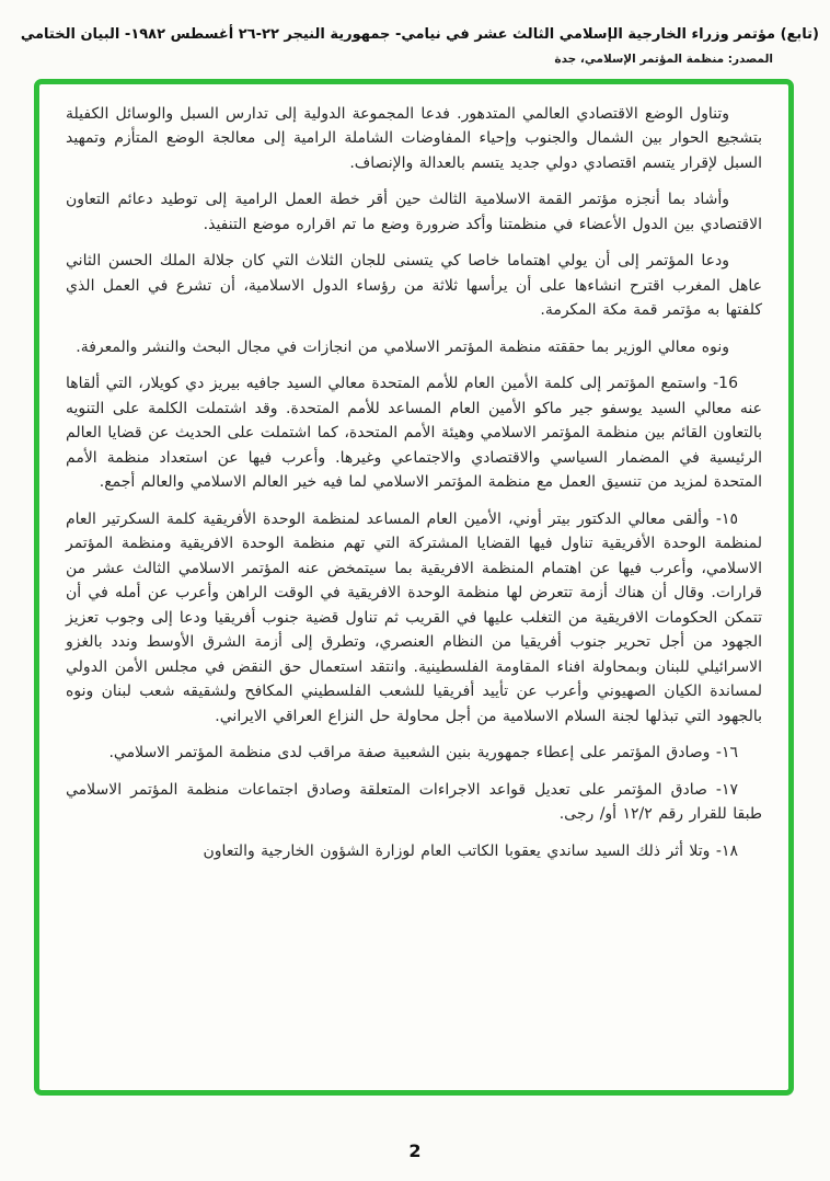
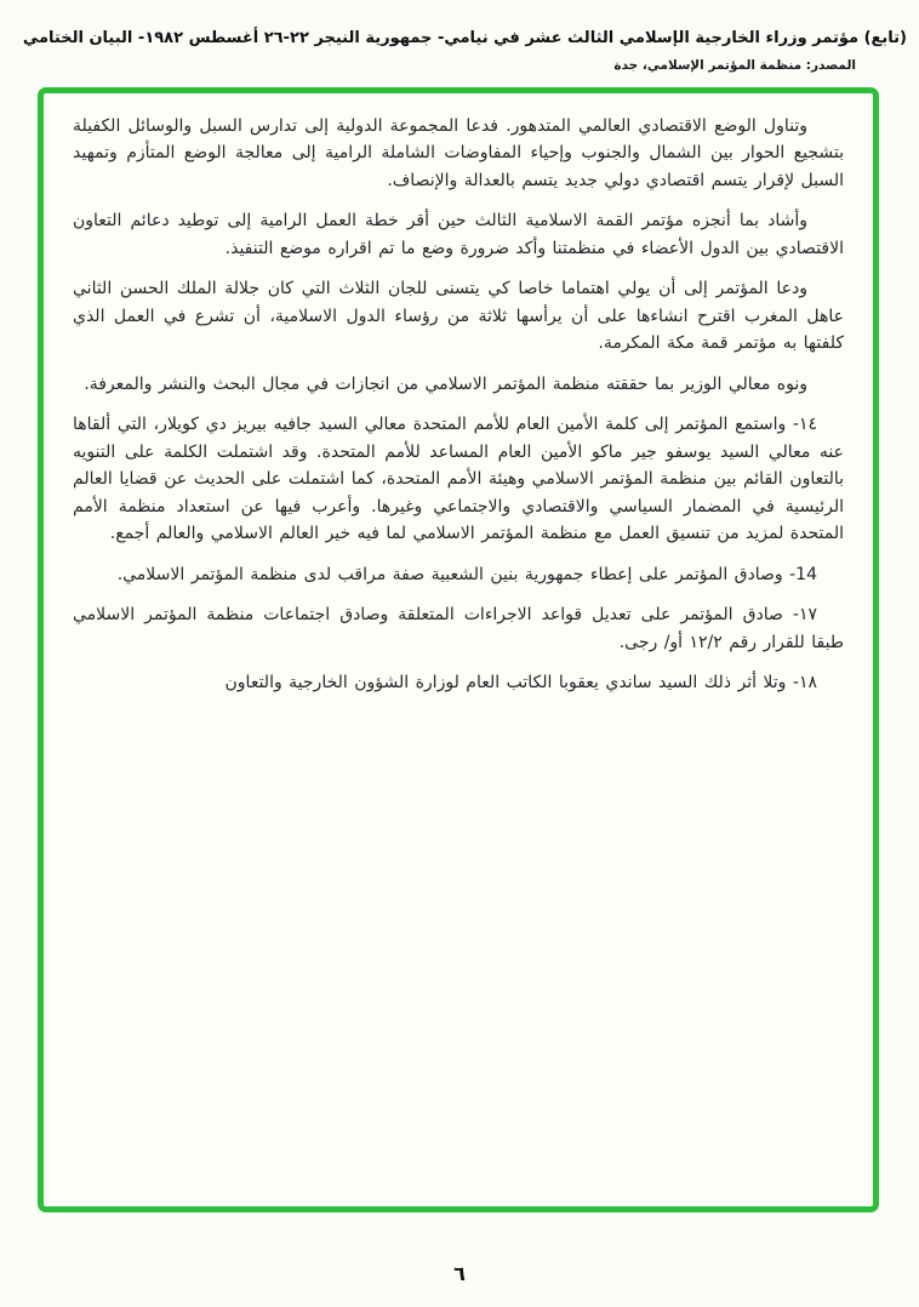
  (تابع) مؤتمر وزراء الخارجية الإسلامي الثالث عشر في نيامي- جمهورية النيجر ٢٢-٢٦ أغسطس ١٩٨٢- البيان الختامي
  المصدر: منظمة المؤتمر الإسلامي، جدة
  وتناول الوضع الاقتصادي العالمي المتدهور. فدعا المجموعة الدولية إلى تدارس السبل والوسائل الكفيلة بتشجيع الحوار بين الشمال والجنوب وإحياء المفاوضات الشاملة الرامية إلى معالجة الوضع المتأزم وتمهيد السبل لإقرار يتسم اقتصادي دولي جديد يتسم بالعدالة والإنصاف.
  وأشاد بما أنجزه مؤتمر القمة الاسلامية الثالث حين أقر خطة العمل الرامية إلى توطيد دعائم التعاون الاقتصادي بين الدول الأعضاء في منظمتنا وأكد ضرورة وضع ما تم اقراره موضع التنفيذ.
  ودعا المؤتمر إلى أن يولي اهتماما خاصا كي يتسنى للجان الثلاث التي كان جلالة الملك الحسن الثاني عاهل المغرب اقترح انشاءها على أن يرأسها ثلاثة من رؤساء الدول الاسلامية، أن تشرع في العمل الذي كلفتها به مؤتمر قمة مكة المكرمة.
  ونوه معالي الوزير بما حققته منظمة المؤتمر الاسلامي من انجازات في مجال البحث والنشر والمعرفة.
- 16- واستمع المؤتمر إلى كلمة الأمين العام للأمم المتحدة معالي السيد جافيه بيريز دي كويلار، التي ألقاها عنه معالي السيد يوسفو جير ماكو الأمين العام المساعد للأمم المتحدة. وقد اشتملت الكلمة على التنويه بالتعاون القائم بين منظمة المؤتمر الاسلامي وهيئة الأمم المتحدة، كما اشتملت على الحديث عن قضايا العالم الرئيسية في المضمار السياسي والاقتصادي والاجتماعي وغيرها. وأعرب فيها عن استعداد منظمة الأمم المتحدة لمزيد من تنسيق العمل مع منظمة المؤتمر الاسلامي لما فيه خير العالم الاسلامي والعالم أجمع.
+ ١٤- واستمع المؤتمر إلى كلمة الأمين العام للأمم المتحدة معالي السيد جافيه بيريز دي كويلار، التي ألقاها عنه معالي السيد يوسفو جير ماكو الأمين العام المساعد للأمم المتحدة. وقد اشتملت الكلمة على التنويه بالتعاون القائم بين منظمة المؤتمر الاسلامي وهيئة الأمم المتحدة، كما اشتملت على الحديث عن قضايا العالم الرئيسية في المضمار السياسي والاقتصادي والاجتماعي وغيرها. وأعرب فيها عن استعداد منظمة الأمم المتحدة لمزيد من تنسيق العمل مع منظمة المؤتمر الاسلامي لما فيه خير العالم الاسلامي والعالم أجمع.
- ١٥- وألقى معالي الدكتور بيتر أوني، الأمين العام المساعد لمنظمة الوحدة الأفريقية كلمة السكرتير العام لمنظمة الوحدة الأفريقية تناول فيها القضايا المشتركة التي تهم منظمة الوحدة الافريقية ومنظمة المؤتمر الاسلامي، وأعرب فيها عن اهتمام المنظمة الافريقية بما سيتمخض عنه المؤتمر الاسلامي الثالث عشر من قرارات. وقال أن هناك أزمة تتعرض لها منظمة الوحدة الافريقية في الوقت الراهن وأعرب عن أمله في أن تتمكن الحكومات الافريقية من التغلب عليها في القريب ثم تناول قضية جنوب أفريقيا ودعا إلى وجوب تعزيز الجهود من أجل تحرير جنوب أفريقيا من النظام العنصري، وتطرق إلى أزمة الشرق الأوسط وندد بالغزو الاسرائيلي للبنان وبمحاولة افناء المقاومة الفلسطينية. وانتقد استعمال حق النقض في مجلس الأمن الدولي لمساندة الكيان الصهيوني وأعرب عن تأييد أفريقيا للشعب الفلسطيني المكافح ولشقيقه شعب لبنان ونوه بالجهود التي تبذلها لجنة السلام الاسلامية من أجل محاولة حل النزاع العراقي الايراني.
- ١٦- وصادق المؤتمر على إعطاء جمهورية بنين الشعبية صفة مراقب لدى منظمة المؤتمر الاسلامي.
+ 14- وصادق المؤتمر على إعطاء جمهورية بنين الشعبية صفة مراقب لدى منظمة المؤتمر الاسلامي.
  ١٧- صادق المؤتمر على تعديل قواعد الاجراءات المتعلقة وصادق اجتماعات منظمة المؤتمر الاسلامي طبقا للقرار رقم ١٢/٢ أو/ رجى.
  ١٨- وتلا أثر ذلك السيد ساندي يعقوبا الكاتب العام لوزارة الشؤون الخارجية والتعاون
- 2
+ ٦
